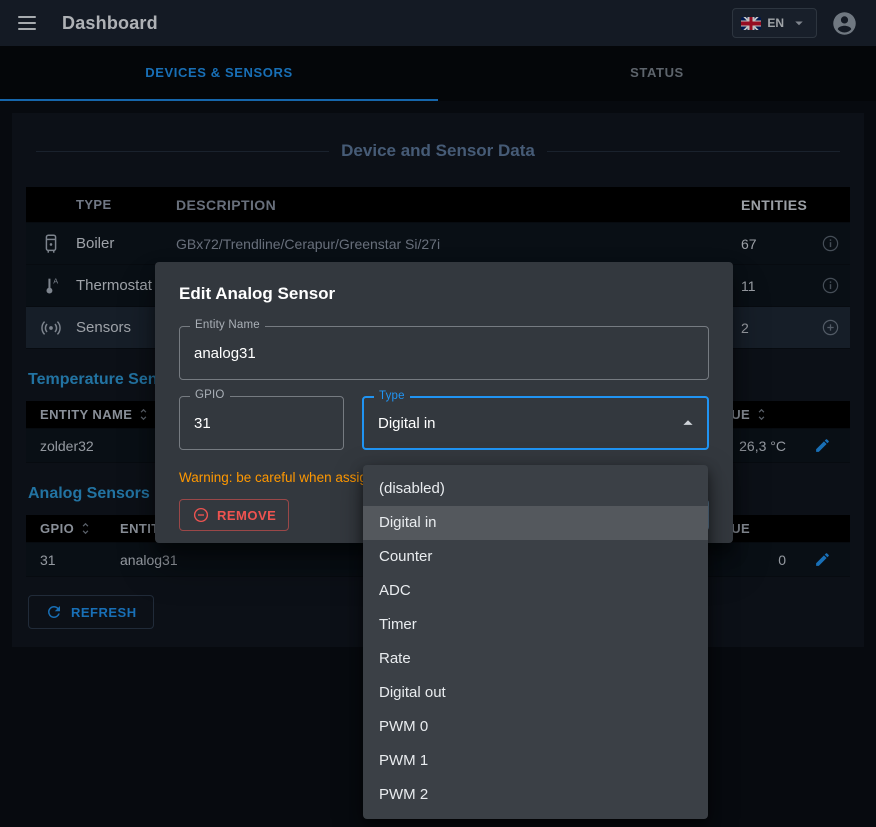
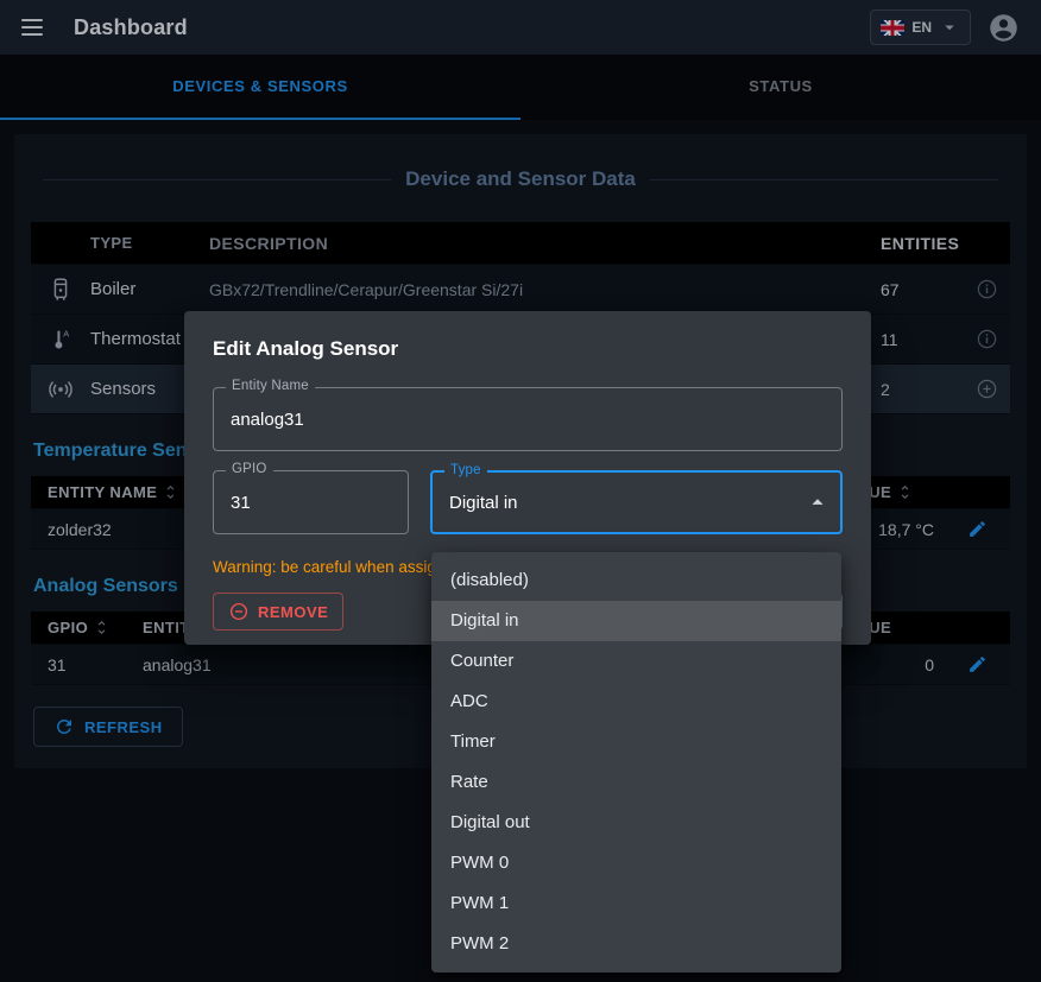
  Dashboard
  EN
  DEVICES & SENSORS
  STATUS
  Device and Sensor Data
  TYPE
  DESCRIPTION
  ENTITIES
  Boiler
  GBx72/Trendline/Cerapur/Greenstar Si/27i
  67
  A
  Thermostat
  11
  Sensors
  2
  Temperature Sen
  ENTITY NAME
  zolder32
- 26,3 °C
+ 18,7 °C
  Analog Sensors
  GPIO
  31
  analog31
  0
  REFRESH
  Edit Analog Sensor
  Entity Name
  analog31
  GPIO
  31
  Type
  Digital in
  REMOVE
  (disabled)
  Digital in
  Counter
  ADC
  Timer
  Rate
  Digital out
  PWM 0
  PWM 1
  PWM 2
